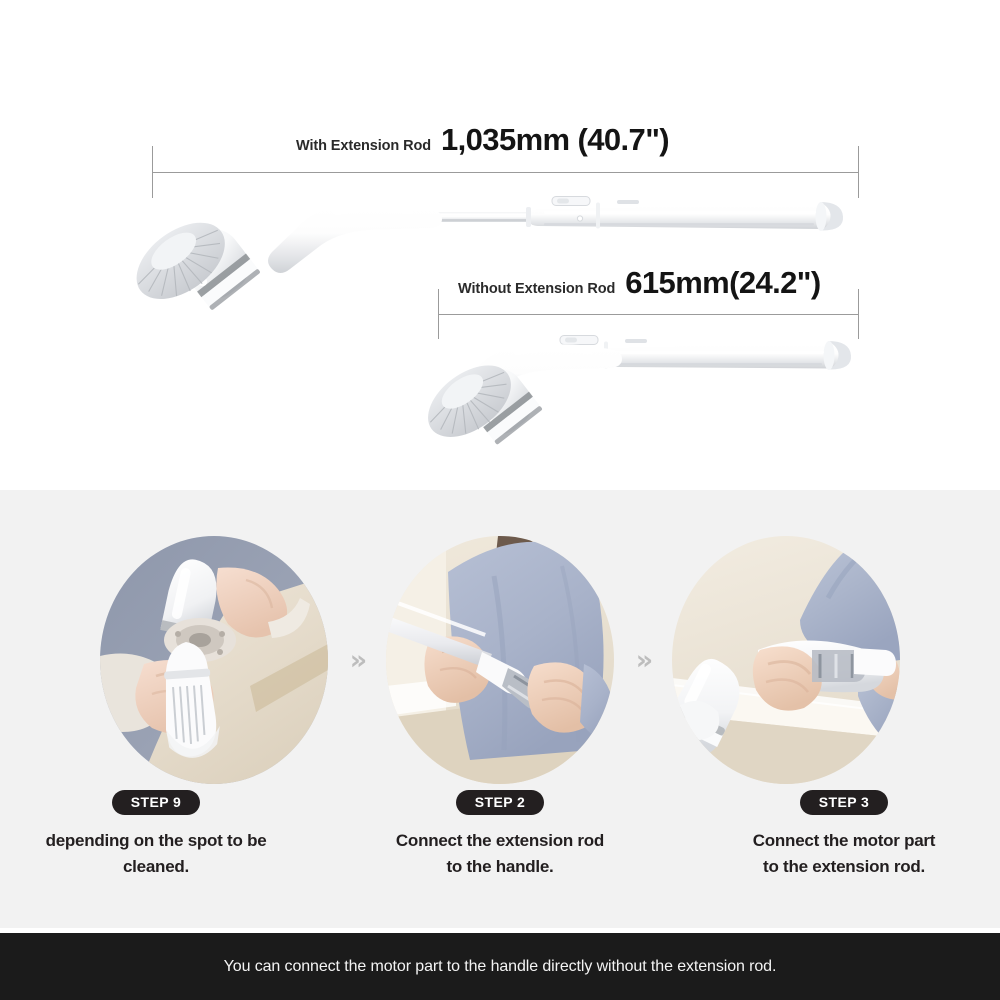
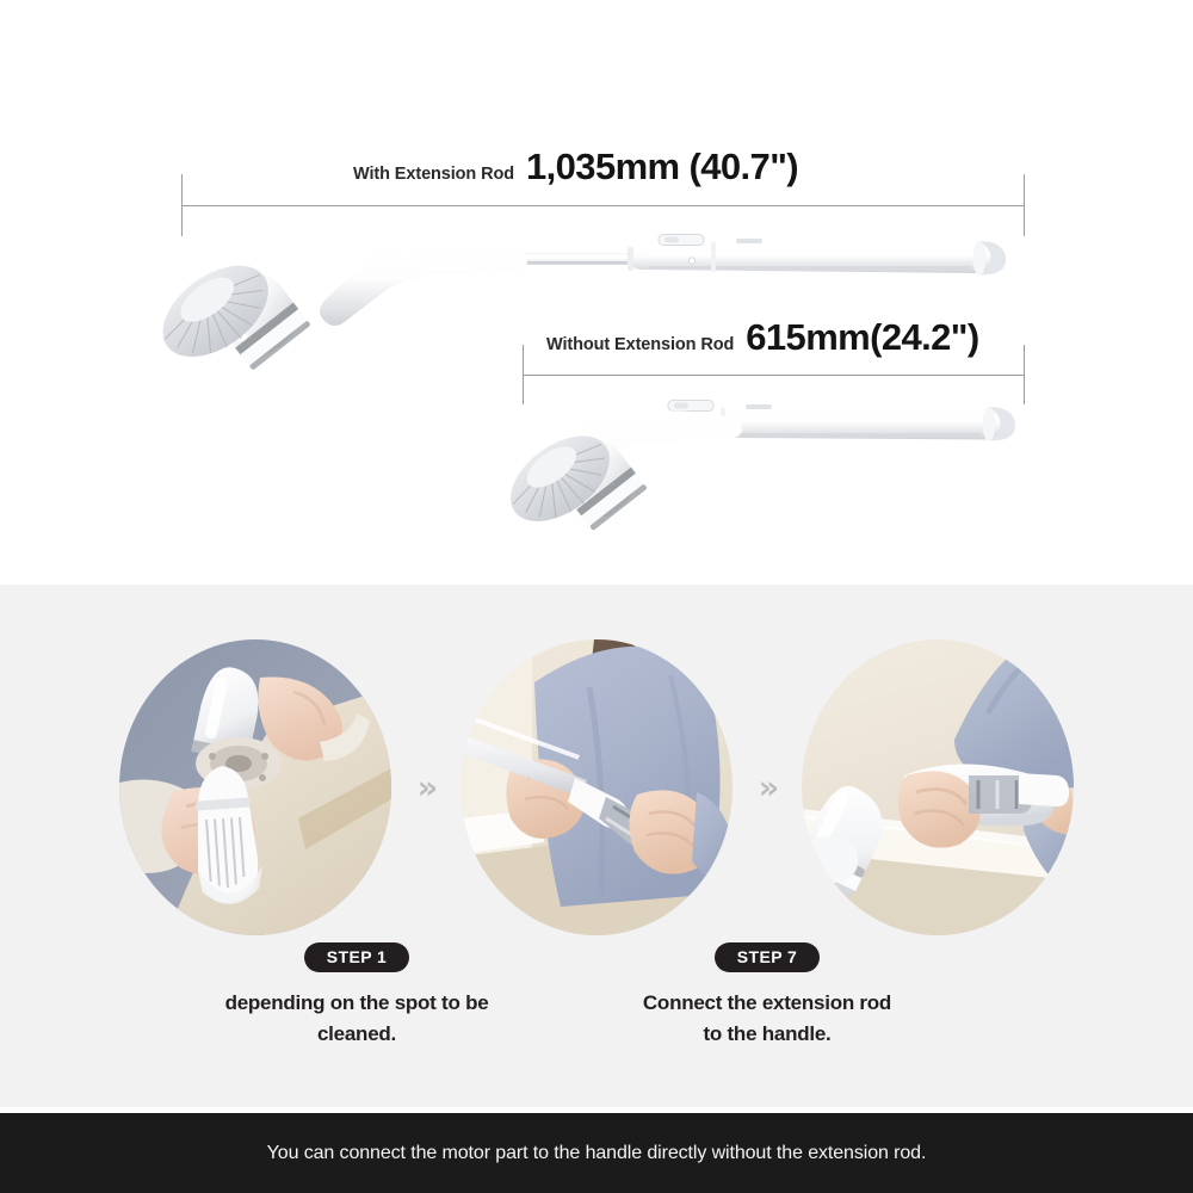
  With Extension Rod
  1,035mm (40.7")
  Without Extension Rod
  615mm(24.2")
  »
  »
- STEP 9
+ STEP 1
  depending on the spot to be cleaned.
- STEP 2
+ STEP 7
  Connect the extension rod
  to the handle.
- STEP 3
- Connect the motor part
- to the extension rod.
  You can connect the motor part to the handle directly without the extension rod.
